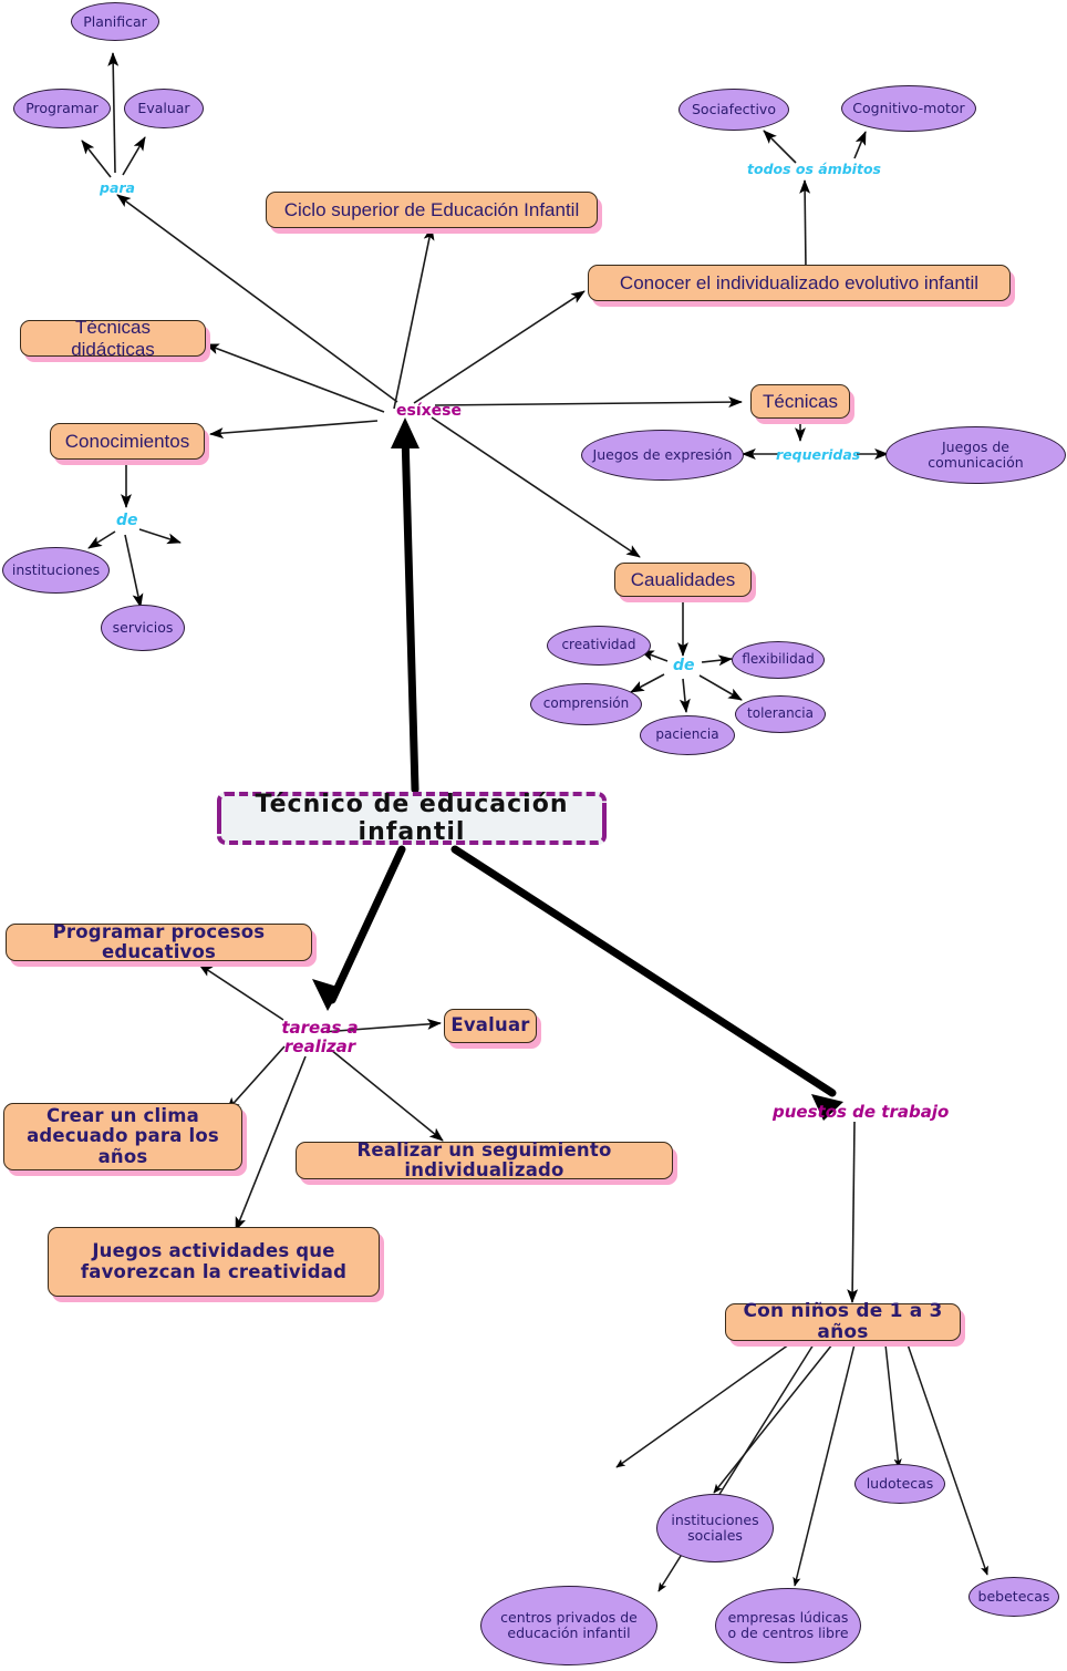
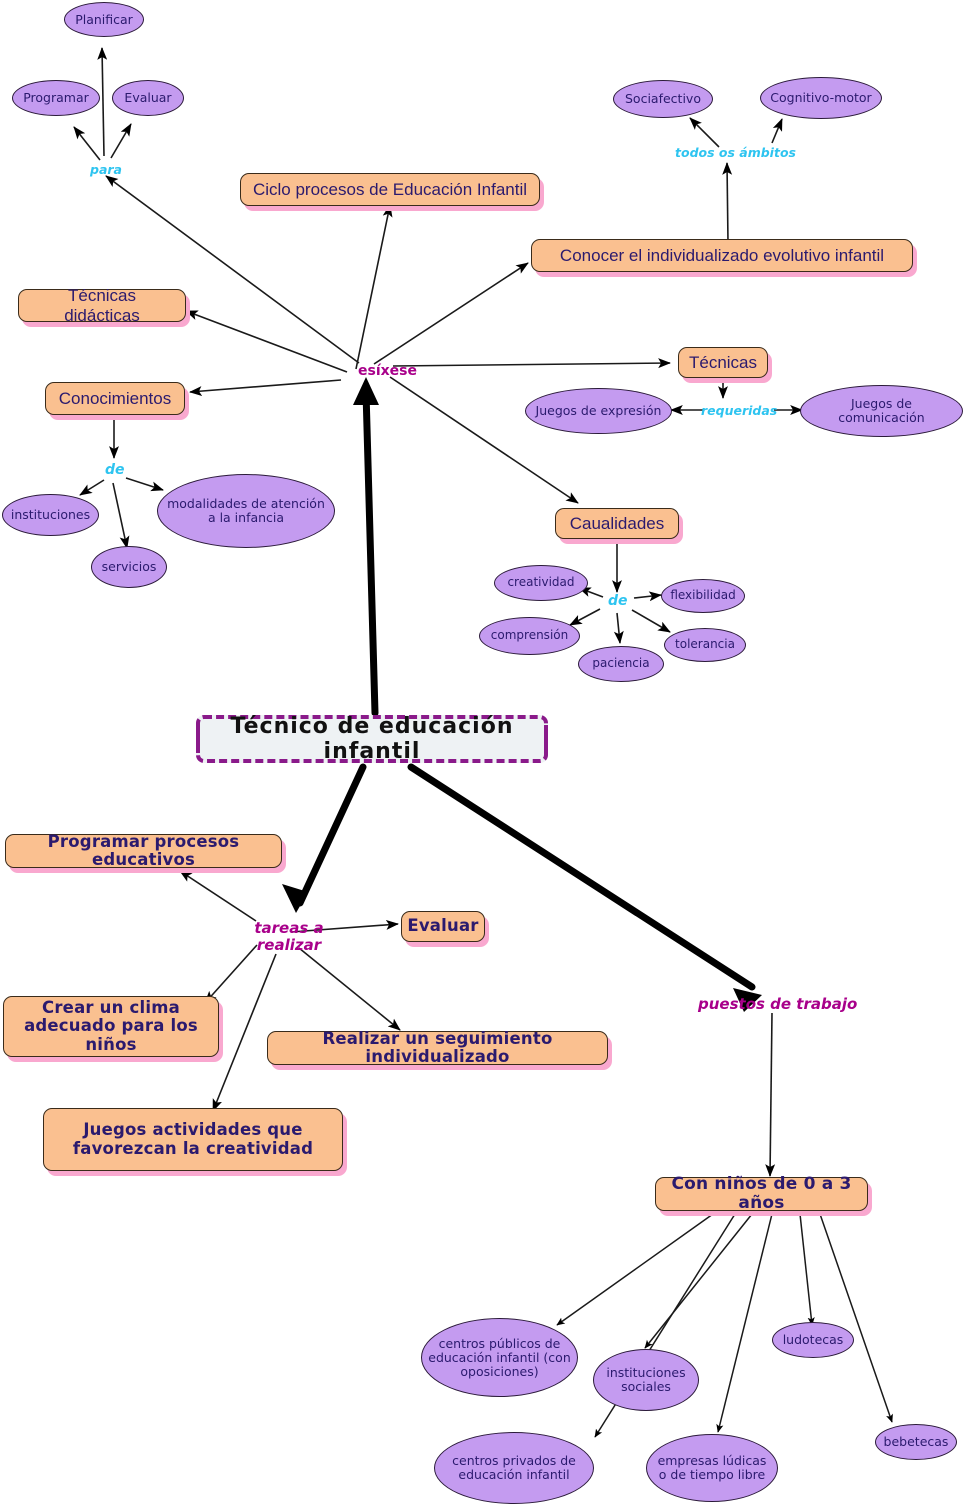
  Planificar
  Programar
  Evaluar
  para
  Sociafectivo
  Cognitivo-motor
  todos os ámbitos
- Ciclo superior de Educación Infantil
+ Ciclo procesos de Educación Infantil
  Conocer el individualizado evolutivo infantil
  Técnicas didácticas
  esíxese
  Conocimientos
  de
  instituciones
  servicios
+ modalidades de atención a la infancia
  Técnicas
  Juegos de expresión
  requeridas
  Juegos de comunicación
  Caualidades
  de
  creatividad
  comprensión
  paciencia
  flexibilidad
  tolerancia
  Técnico de educación infantil
  Programar procesos educativos
  tareas a
  realizar
  Evaluar
- Crear un clima adecuado para los años
+ Crear un clima adecuado para los niños
  Realizar un seguimiento individualizado
  Juegos actividades que favorezcan la creatividad
  puestos de trabajo
- Con niños de 1 a 3 años
+ Con niños de 0 a 3 años
+ centros públicos de educación infantil (con oposiciones)
  centros privados de educación infantil
  instituciones sociales
- empresas lúdicas o de centros libre
+ empresas lúdicas o de tiempo libre
  ludotecas
  bebetecas
